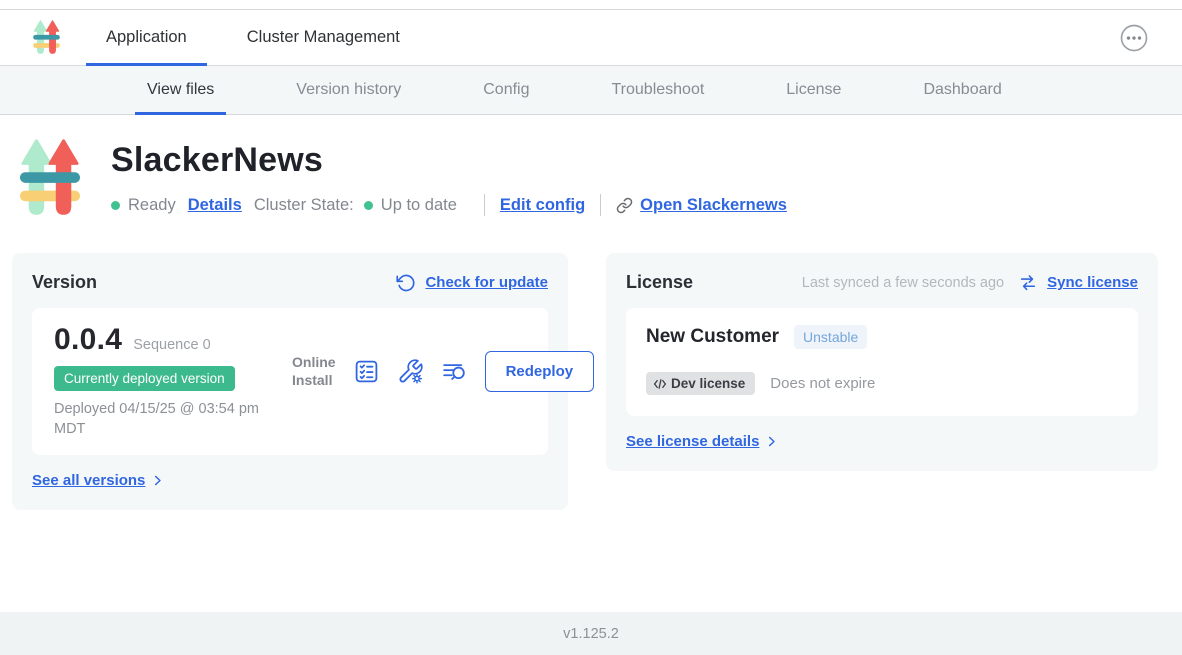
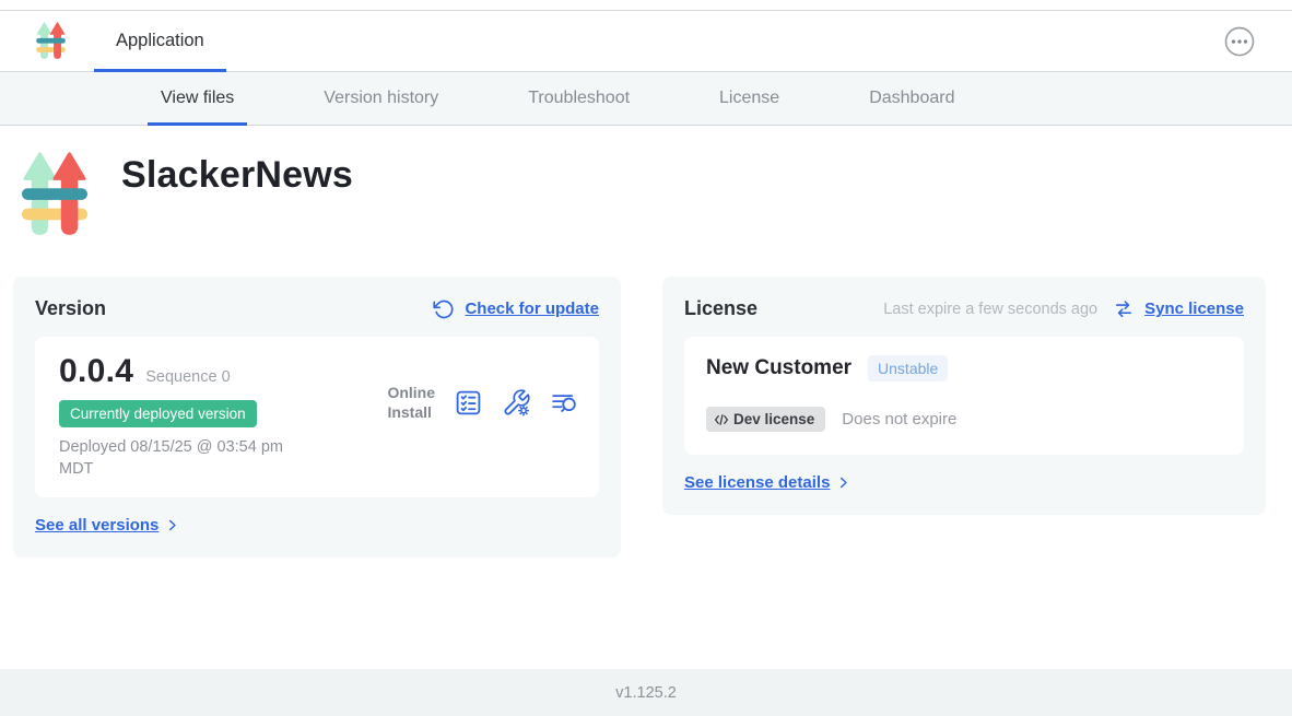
  Application
- Cluster Management
  View files
  Version history
- Config
  Troubleshoot
  License
  Dashboard
  SlackerNews
- Ready
- Details
- Cluster State:
- Up to date
- Edit config
- Open Slackernews
  Version
  Check for update
  0.0.4
  Sequence 0
  Currently deployed version
- Deployed 04/15/25 @ 03:54 pm MDT
+ Deployed 08/15/25 @ 03:54 pm MDT
  Online
  Install
- Redeploy
  See all versions
  License
- Last synced a few seconds ago
+ Last expire a few seconds ago
  Sync license
  New Customer
  Unstable
  Dev license
  Does not expire
  See license details
  v1.125.2
